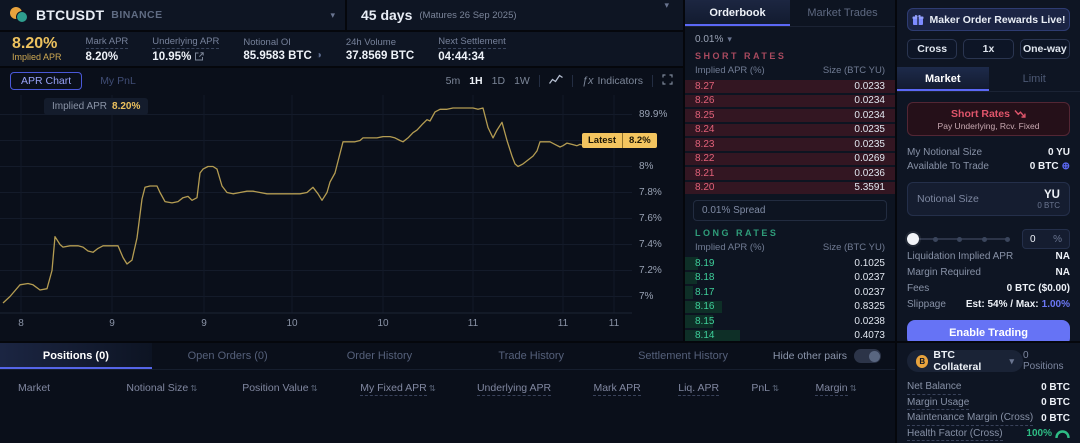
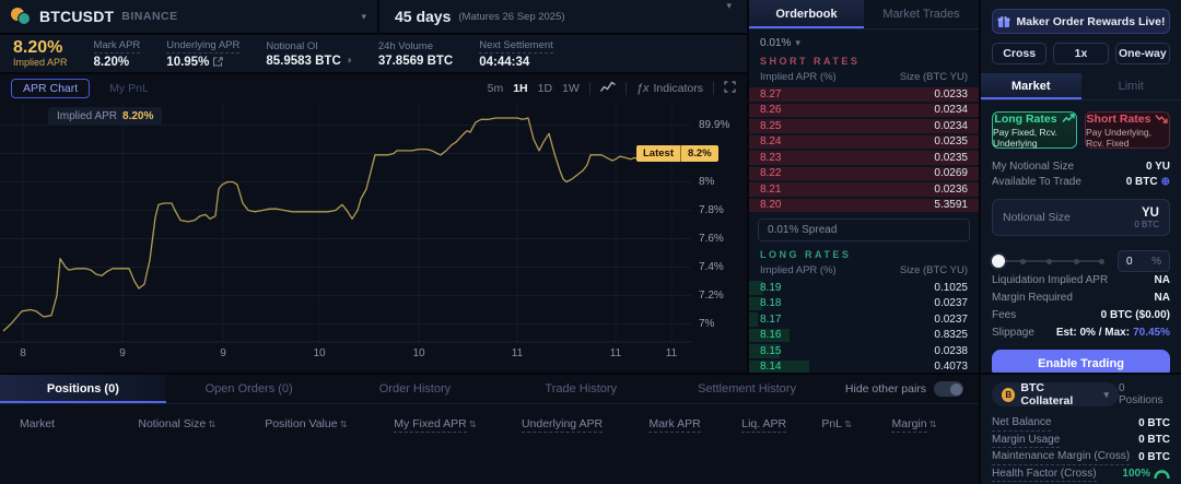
  BTCUSDT
  BINANCE
  ▾
  45 days
  (Matures 26 Sep 2025)
  ▾
  8.20%
  Implied APR
  Mark APR
  8.20%
  Underlying APR
  10.95%
  Notional OI
  85.9583 BTC
  ◑
  24h Volume
  37.8569 BTC
  Next Settlement
  04:44:34
  APR Chart
  My PnL
  5m
  1H
  1D
  1W
  ƒx
  Indicators
  Implied APR 8.20%
  8
  9
  9
  10
  10
  11
  11
  11
  Latest
  8.2%
  89.9%
  8%
  7.8%
  7.6%
  7.4%
  7.2%
  7%
  Orderbook
  Market Trades
  0.01% ▾
  SHORT RATES
  Implied APR (%)
  Size (BTC YU)
  8.27
  0.0233
  8.26
  0.0234
  8.25
  0.0234
  8.24
  0.0235
  8.23
  0.0235
  8.22
  0.0269
  8.21
  0.0236
  8.20
  5.3591
  0.01% Spread
  LONG RATES
  Implied APR (%)
  Size (BTC YU)
  8.19
  0.1025
  8.18
  0.0237
  8.17
  0.0237
  8.16
  0.8325
  8.15
  0.0238
  8.14
  0.4073
  Maker Order Rewards Live!
  Cross
  1x
  One-way
  Market
  Limit
+ Long Rates
+ Pay Fixed, Rcv. Underlying
  Short Rates
  Pay Underlying, Rcv. Fixed
  My Notional Size
  0 YU
  Available To Trade
  0 BTC
  ⊕
  Notional Size
  YU
  0 BTC
  0
  %
  Liquidation Implied APR
  NA
  Margin Required
  NA
  Fees
  0 BTC ($0.00)
  Slippage
- Est: 54% / Max:
+ Est: 0% / Max:
- 1.00%
+ 70.45%
  Enable Trading
  Positions (0)
  Open Orders (0)
  Order History
  Trade History
  Settlement History
  Hide other pairs
  Market
  Notional Size ⇅
  Position Value ⇅
  My Fixed APR ⇅
  Underlying APR
  Mark APR
  Liq. APR
  PnL ⇅
  Margin ⇅
  B
  BTC Collateral
  ▾
  0 Positions
  Net Balance
  0 BTC
  Margin Usage
  0 BTC
  Maintenance Margin (Cross)
  0 BTC
  Health Factor (Cross)
  100%
